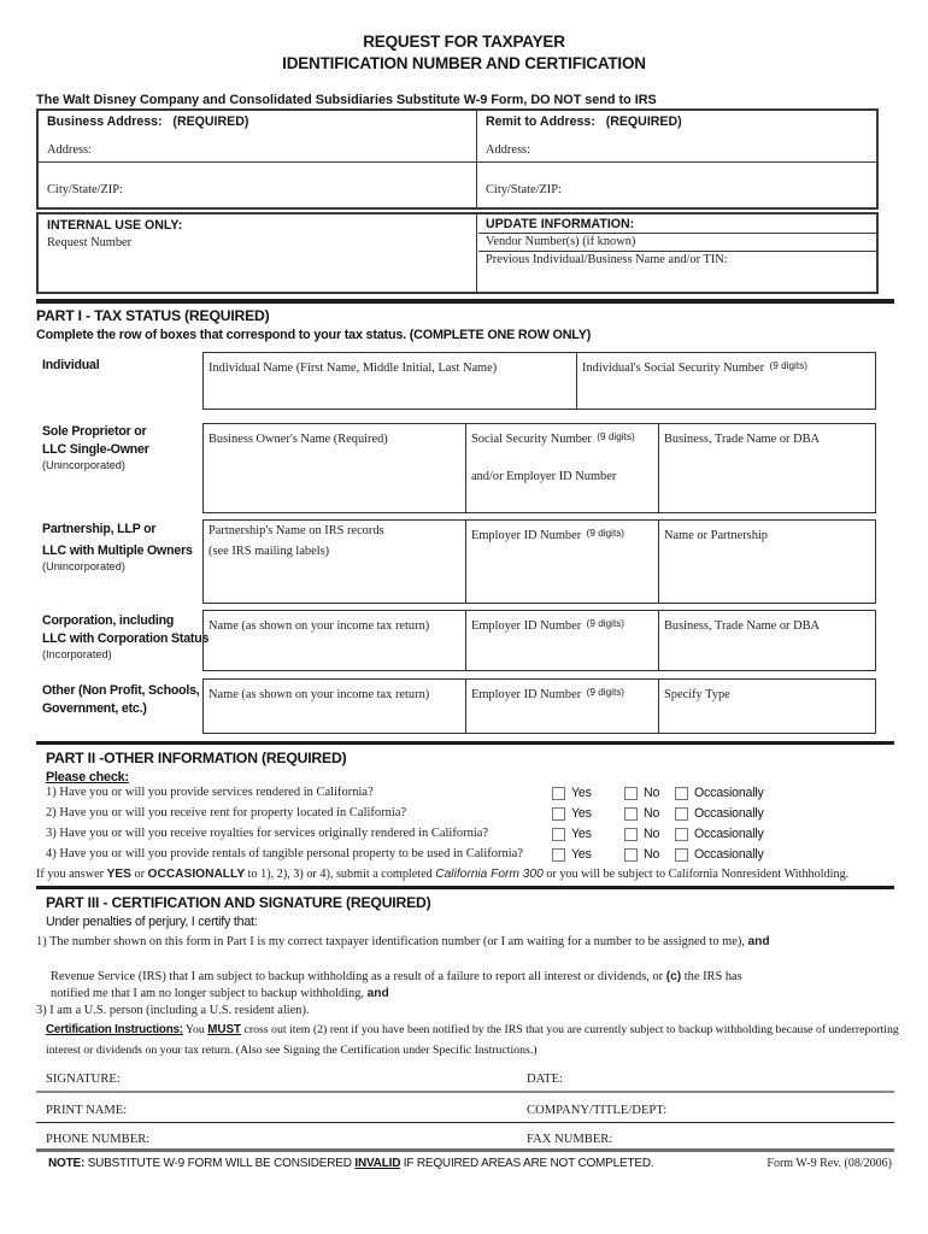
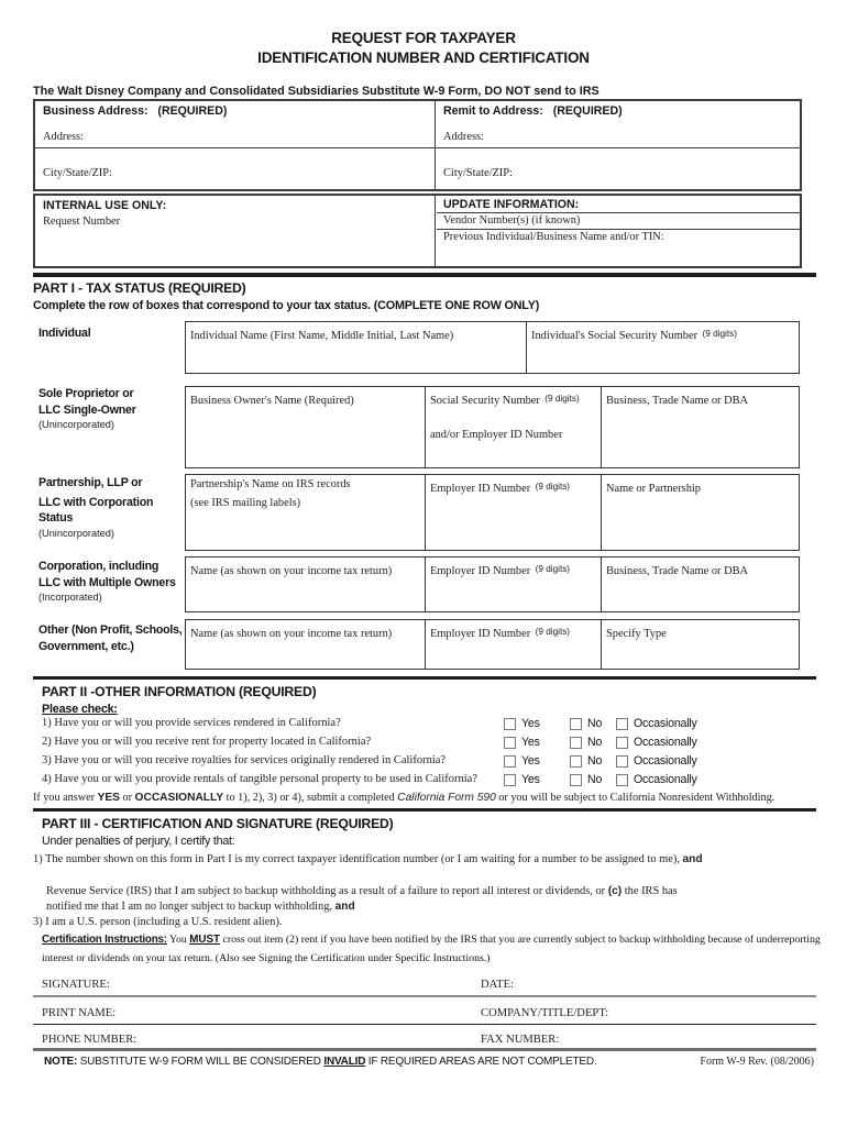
  REQUEST FOR TAXPAYER
  IDENTIFICATION NUMBER AND CERTIFICATION
  The Walt Disney Company and Consolidated Subsidiaries Substitute W-9 Form, DO NOT send to IRS
  Business Address: (REQUIRED)
  Address:
  City/State/ZIP:
  Remit to Address: (REQUIRED)
  Address:
  City/State/ZIP:
  INTERNAL USE ONLY:
  Request Number
  UPDATE INFORMATION:
  Vendor Number(s) (if known)
  Previous Individual/Business Name and/or TIN:
  PART I - TAX STATUS (REQUIRED)
  Complete the row of boxes that correspond to your tax status. (COMPLETE ONE ROW ONLY)
  Individual
  Individual Name (First Name, Middle Initial, Last Name)
  Individual's Social Security Number (9 digits)
  Sole Proprietor or
  LLC Single-Owner
  (Unincorporated)
  Business Owner's Name (Required)
  Social Security Number (9 digits)
  and/or Employer ID Number
  Business, Trade Name or DBA
  Partnership, LLP or
- LLC with Multiple Owners
+ LLC with Corporation Status
  (Unincorporated)
  Partnership's Name on IRS records
  (see IRS mailing labels)
  Employer ID Number (9 digits)
  Name or Partnership
  Corporation, including
- LLC with Corporation Status
+ LLC with Multiple Owners
  (Incorporated)
  Name (as shown on your income tax return)
  Employer ID Number (9 digits)
  Business, Trade Name or DBA
  Other (Non Profit, Schools,
  Government, etc.)
  Name (as shown on your income tax return)
  Employer ID Number (9 digits)
  Specify Type
  PART II -OTHER INFORMATION (REQUIRED)
  Please check:
  1) Have you or will you provide services rendered in California?
  Yes
  No
  Occasionally
  2) Have you or will you receive rent for property located in California?
  Yes
  No
  Occasionally
  3) Have you or will you receive royalties for services originally rendered in California?
  Yes
  No
  Occasionally
  4) Have you or will you provide rentals of tangible personal property to be used in California?
  Yes
  No
  Occasionally
- If you answer YES or OCCASIONALLY to 1), 2), 3) or 4), submit a completed California Form 300 or you will be subject to California Nonresident Withholding.
+ If you answer YES or OCCASIONALLY to 1), 2), 3) or 4), submit a completed California Form 590 or you will be subject to California Nonresident Withholding.
  PART III - CERTIFICATION AND SIGNATURE (REQUIRED)
  Under penalties of perjury, I certify that:
  1) The number shown on this form in Part I is my correct taxpayer identification number (or I am waiting for a number to be assigned to me), and
  Revenue Service (IRS) that I am subject to backup withholding as a result of a failure to report all interest or dividends, or (c) the IRS has
  notified me that I am no longer subject to backup withholding, and
  3) I am a U.S. person (including a U.S. resident alien).
  Certification Instructions: You MUST cross out item (2) rent if you have been notified by the IRS that you are currently subject to backup withholding because of underreporting
  interest or dividends on your tax return. (Also see Signing the Certification under Specific Instructions.)
  SIGNATURE:
  DATE:
  PRINT NAME:
  COMPANY/TITLE/DEPT:
  PHONE NUMBER:
  FAX NUMBER:
  NOTE: SUBSTITUTE W-9 FORM WILL BE CONSIDERED INVALID IF REQUIRED AREAS ARE NOT COMPLETED.
  Form W-9 Rev. (08/2006)
